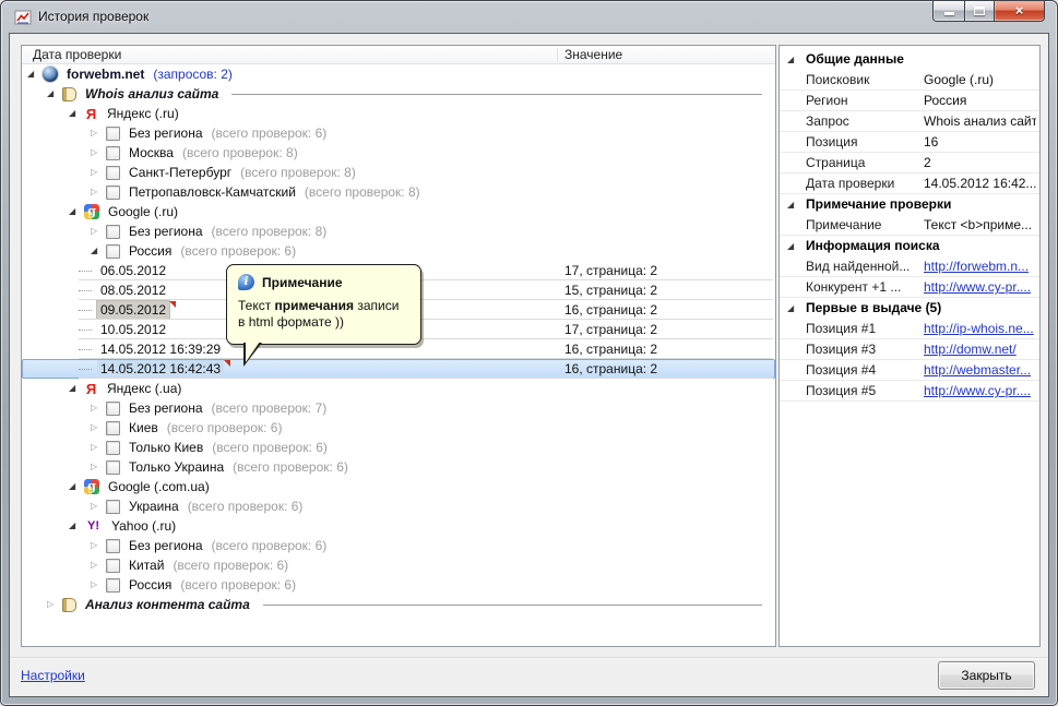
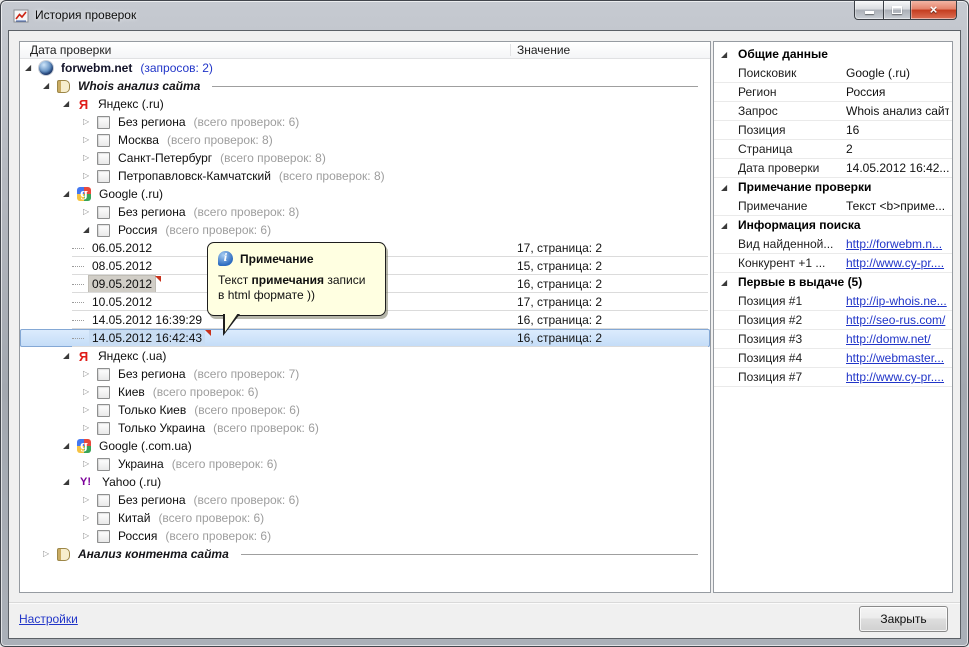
  История проверок
  ×
  Дата проверки
  Значение
  ◢
  forwebm.net
  (запросов: 2)
  ◢
  Whois анализ сайта
  ◢
  Я
  Яндекс (.ru)
  ▷
  Без региона
  (всего проверок: 6)
  ▷
  Москва
  (всего проверок: 8)
  ▷
  Санкт-Петербург
  (всего проверок: 8)
  ▷
  Петропавловск-Камчатский
  (всего проверок: 8)
  ◢
  g
  Google (.ru)
  ▷
  Без региона
  (всего проверок: 8)
  ◢
  Россия
  (всего проверок: 6)
  06.05.2012
  17, страница: 2
  08.05.2012
  15, страница: 2
  09.05.2012
  16, страница: 2
  10.05.2012
  17, страница: 2
  14.05.2012 16:39:29
  16, страница: 2
  14.05.2012 16:42:43
  16, страница: 2
  ◢
  Я
  Яндекс (.ua)
  ▷
  Без региона
  (всего проверок: 7)
  ▷
  Киев
  (всего проверок: 6)
  ▷
  Только Киев
  (всего проверок: 6)
  ▷
  Только Украина
  (всего проверок: 6)
  ◢
  g
  Google (.com.ua)
  ▷
  Украина
  (всего проверок: 6)
  ◢
  Y!
  Yahoo (.ru)
  ▷
  Без региона
  (всего проверок: 6)
  ▷
  Китай
  (всего проверок: 6)
  ▷
  Россия
  (всего проверок: 6)
  ▷
  Анализ контента сайта
  i
  Примечание
  Текст примечания записи в html формате ))
  ◢
  Общие данные
  Поисковик
  Google (.ru)
  Регион
  Россия
  Запрос
  Whois анализ сайт
  Позиция
  16
  Страница
  2
  Дата проверки
  14.05.2012 16:42...
  ◢
  Примечание проверки
  Примечание
  Текст <b>приме...
  ◢
  Информация поиска
  Вид найденной...
  http://forwebm.n...
  Конкурент +1 ...
  http://www.cy-pr....
  ◢
  Первые в выдаче (5)
  Позиция #1
  http://ip-whois.ne...
+ Позиция #2
+ http://seo-rus.com/
  Позиция #3
  http://domw.net/
  Позиция #4
  http://webmaster...
- Позиция #5
+ Позиция #7
  http://www.cy-pr....
  Настройки
  Закрыть
